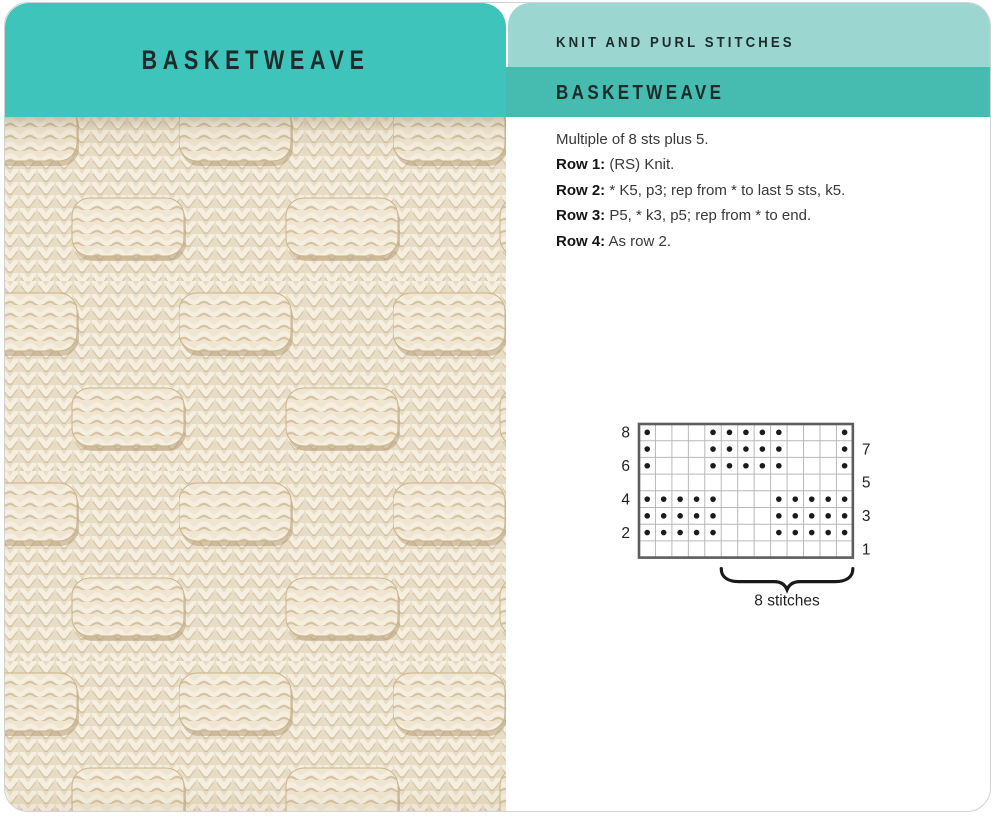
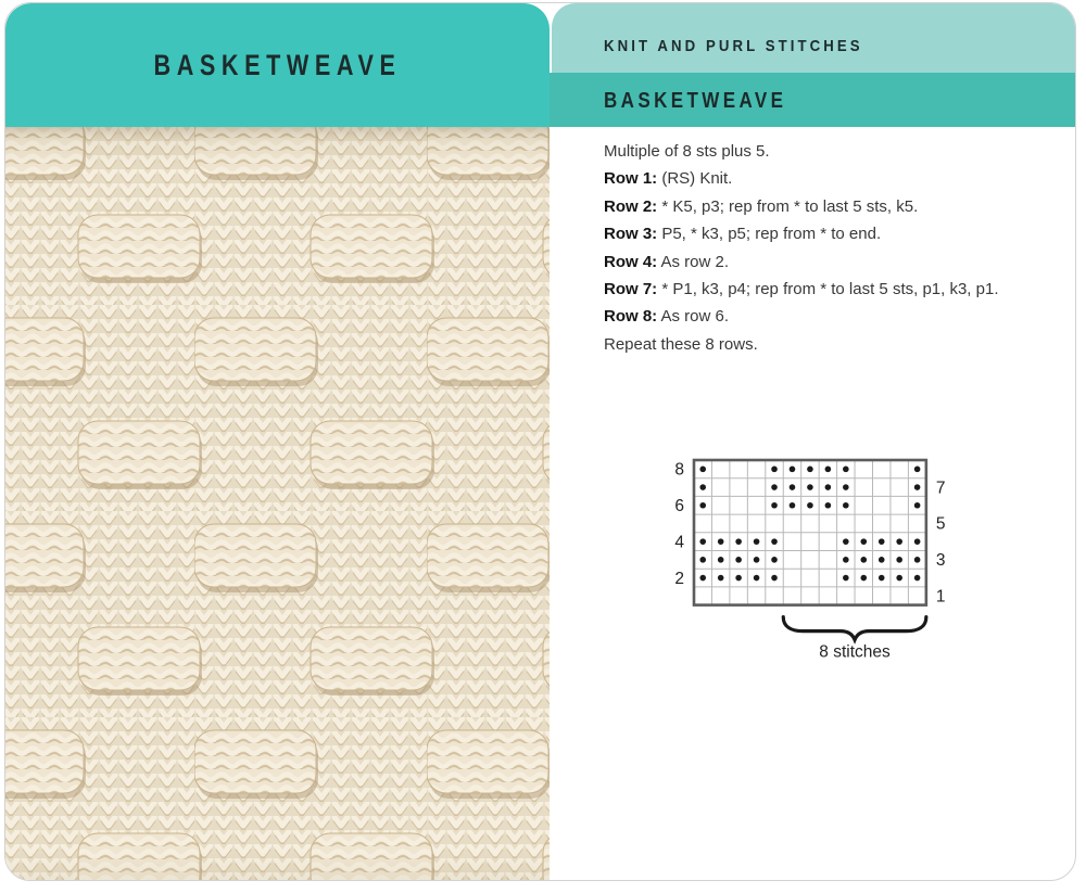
  BASKETWEAVE
  KNIT AND PURL STITCHES
  BASKETWEAVE
  Multiple of 8 sts plus 5.
  Row 1: (RS) Knit.
  Row 2: * K5, p3; rep from * to last 5 sts, k5.
  Row 3: P5, * k3, p5; rep from * to end.
  Row 4: As row 2.
+ Row 7: * P1, k3, p4; rep from * to last 5 sts, p1, k3, p1.
+ Row 8: As row 6.
+ Repeat these 8 rows.
  8
  6
  4
  2
  7
  5
  3
  1
  8 stitches
